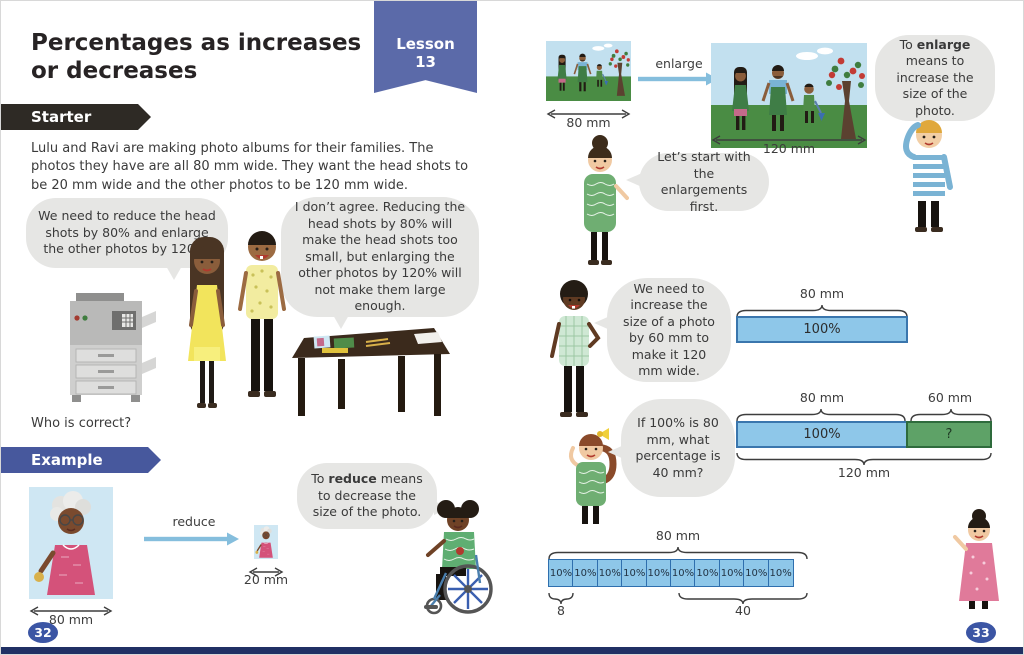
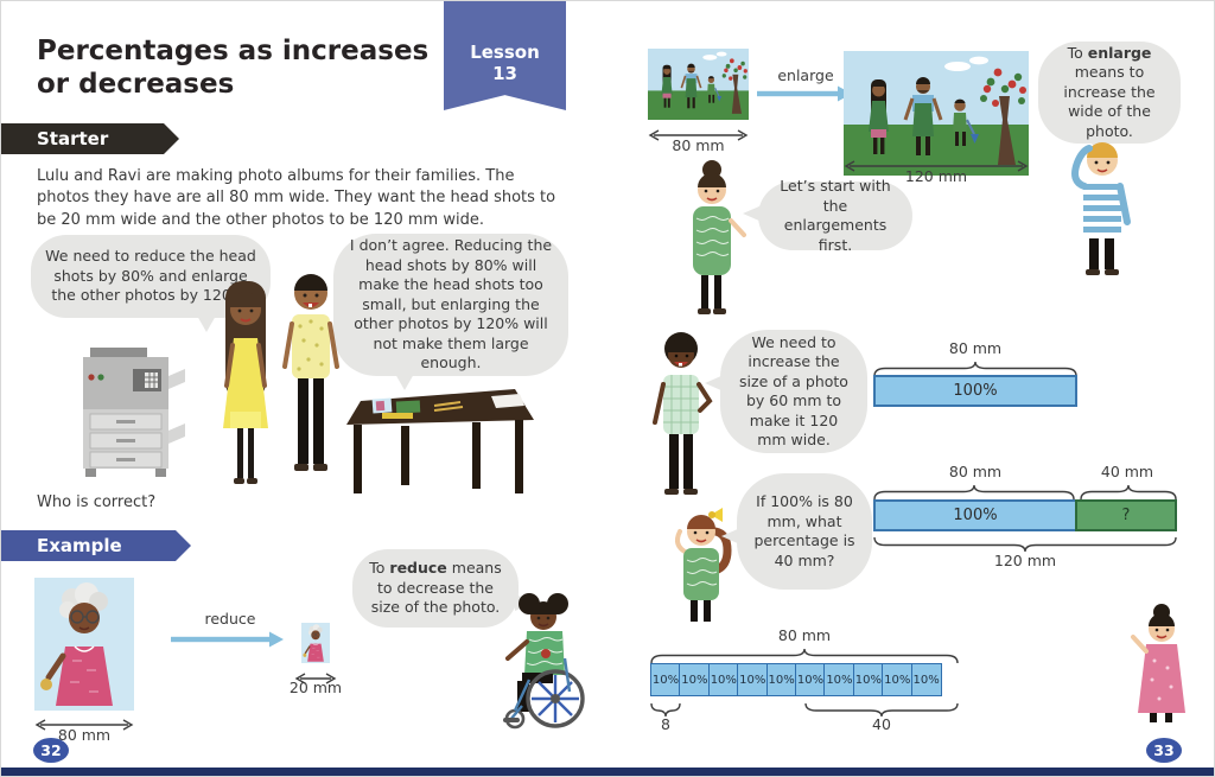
  Percentages as increases or decreases
  Lesson
  13
  Starter
  Lulu and Ravi are making photo albums for their families. The photos they have are all 80 mm wide. They want the head shots to be 20 mm wide and the other photos to be 120 mm wide.
  We need to reduce the head shots by 80% and enlarge the other photos by 12
  I don’t agree. Reducing the head shots by 80% will make the head shots too small, but enlarging the other photos by 120% will not make them large enough.
  Who is correct?
  Example
  80 mm
  reduce
  20 mm
  To reduce means to decrease the size of the photo.
  32
  80 mm
  enlarge
  120 mm
- To enlarge means to increase the size of the photo.
+ To enlarge means to increase the wide of the photo.
  Let’s start with the enlargements first.
  We need to increase the size of a photo by 60 mm to make it 120 mm wide.
  80 mm
  100%
  If 100% is 80 mm, what percentage is 40 mm?
  80 mm
- 60 mm
+ 40 mm
  100%
  ?
  120 mm
  80 mm
  10%
  10%
  10%
  10%
  10%
  10%
  10%
  10%
  10%
  10%
  8
  40
  33
